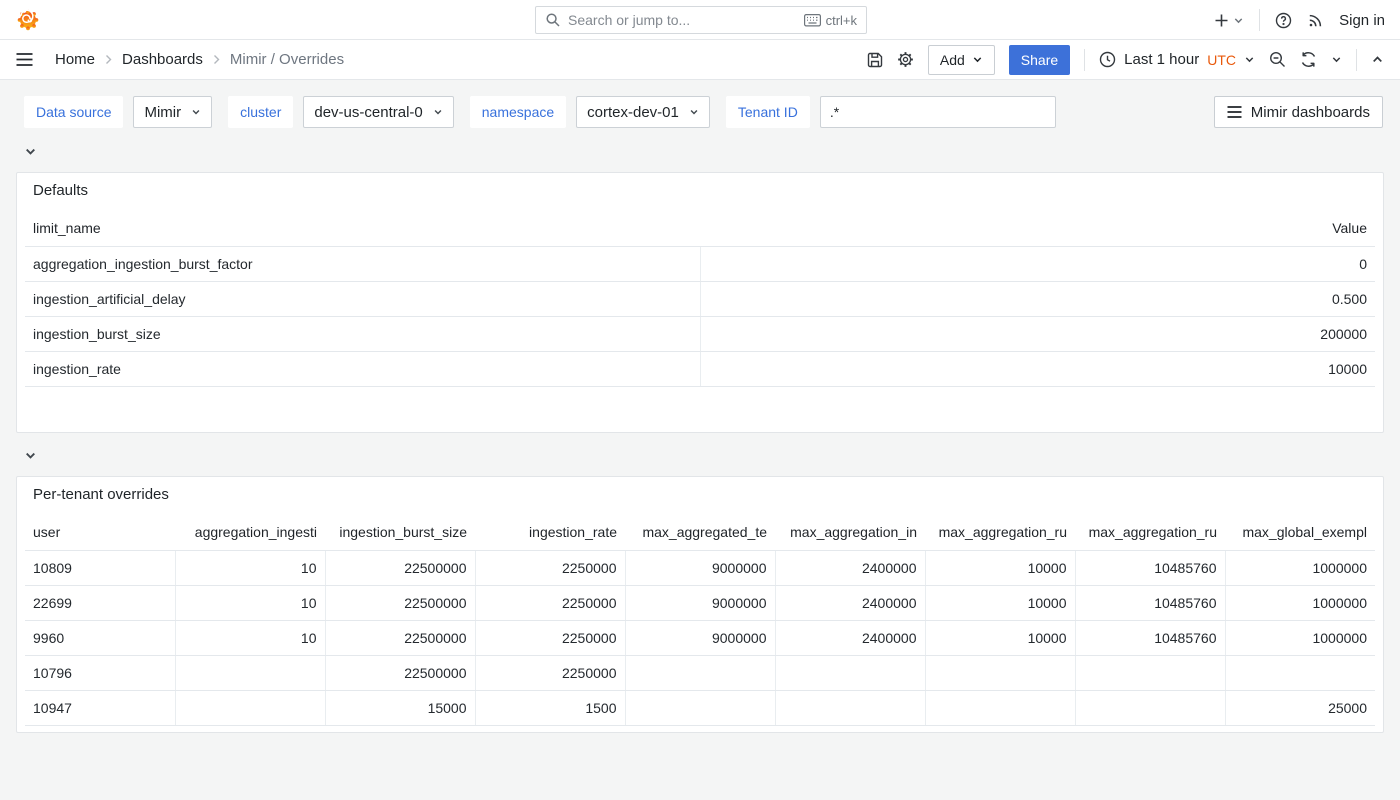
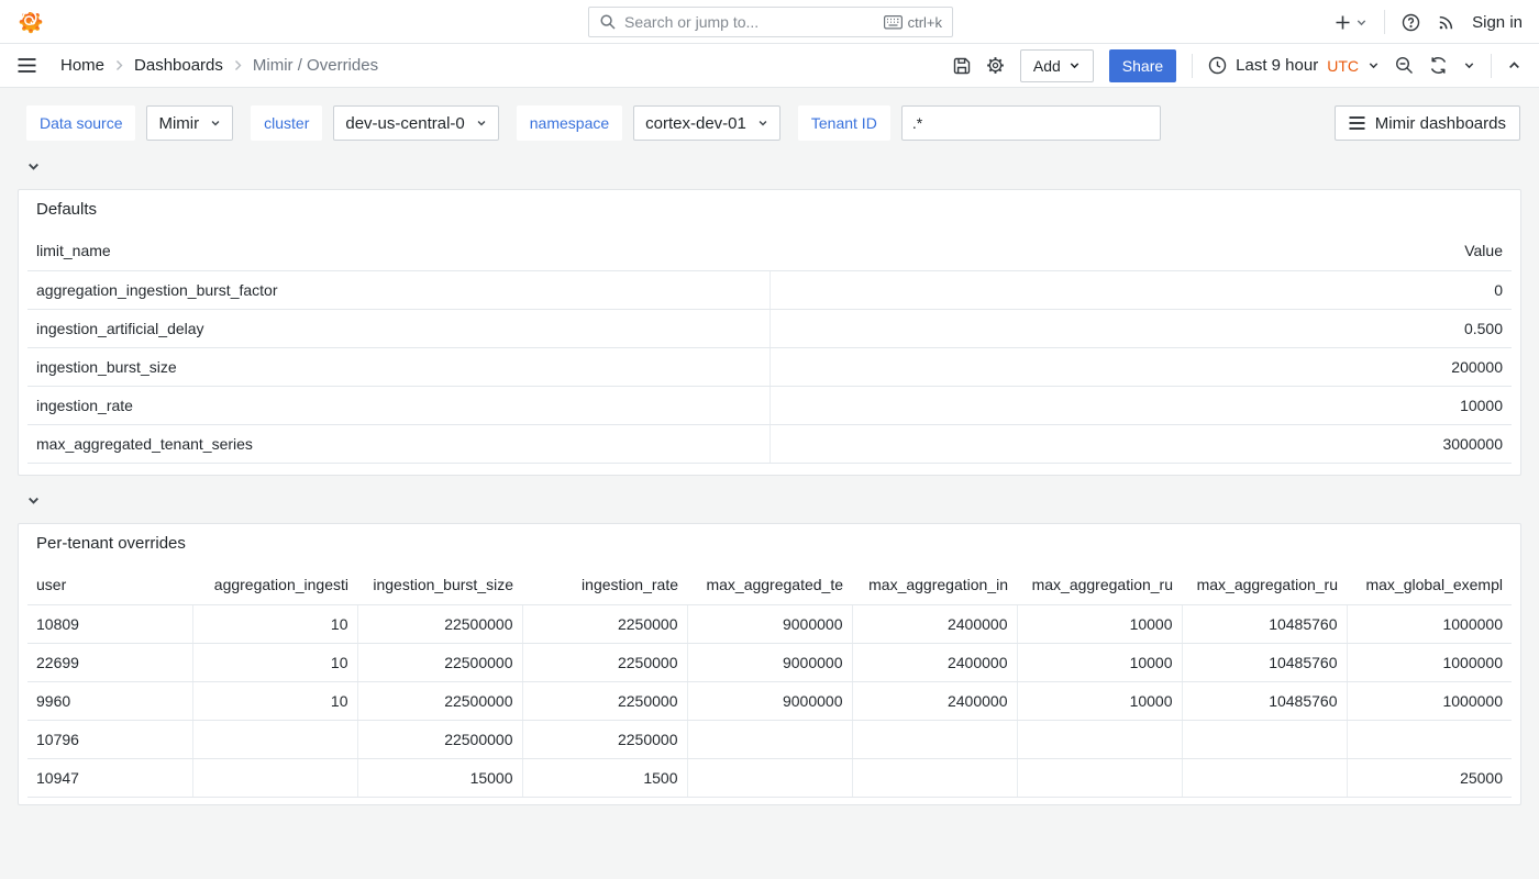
  Search or jump to...
  ctrl+k
  Sign in
  Home
  Dashboards
  Mimir / Overrides
  Add
  Share
- Last 1 hour
+ Last 9 hour
  UTC
  Data source
  Mimir
  cluster
  dev-us-central-0
  namespace
  cortex-dev-01
  Tenant ID
  .*
  Mimir dashboards
  Defaults
  limit_name	Value
  aggregation_ingestion_burst_factor	0
  ingestion_artificial_delay	0.500
  ingestion_burst_size	200000
  ingestion_rate	10000
+ max_aggregated_tenant_series	3000000
  Per-tenant overrides
  user	aggregation_ingesti	ingestion_burst_size	ingestion_rate	max_aggregated_te	max_aggregation_in	max_aggregation_ru	max_aggregation_ru	max_global_exempl
  10809	10	22500000	2250000	9000000	2400000	10000	10485760	1000000
  22699	10	22500000	2250000	9000000	2400000	10000	10485760	1000000
  9960	10	22500000	2250000	9000000	2400000	10000	10485760	1000000
  10796		22500000	2250000
  10947		15000	1500					25000
